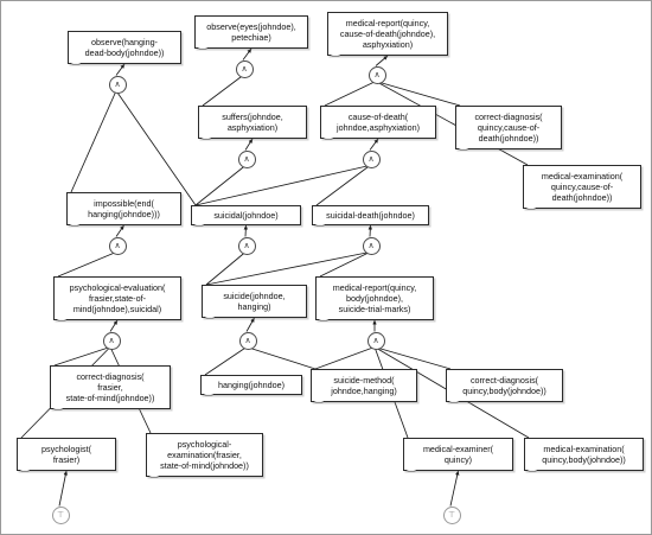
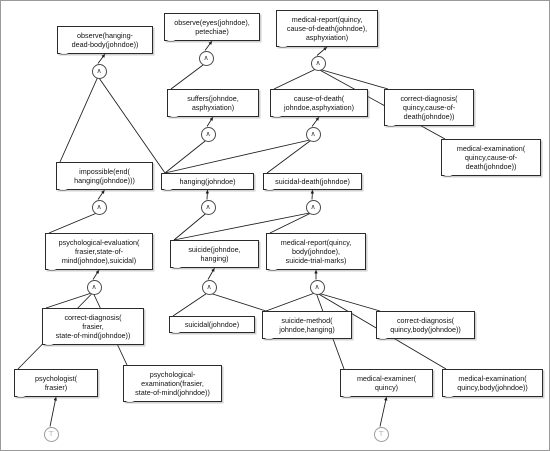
  observe(hanging-
  dead-body(johndoe))
  observe(eyes(johndoe),
  petechiae)
  medical-report(quincy,
  cause-of-death(johndoe),
  asphyxiation)
  suffers(johndoe,
  asphyxiation)
  cause-of-death(
  johndoe,asphyxiation)
  correct-diagnosis(
  quincy,cause-of-
  death(johndoe))
  medical-examination(
  quincy,cause-of-
  death(johndoe))
  impossible(end(
  hanging(johndoe)))
- suicidal(johndoe)
+ hanging(johndoe)
  suicidal-death(johndoe)
  psychological-evaluation(
  frasier,state-of-
  mind(johndoe),suicidal)
  suicide(johndoe,
  hanging)
  medical-report(quincy,
  body(johndoe),
  suicide-trial-marks)
  correct-diagnosis(
  frasier,
  state-of-mind(johndoe))
- hanging(johndoe)
+ suicidal(johndoe)
  suicide-method(
  johndoe,hanging)
  correct-diagnosis(
  quincy,body(johndoe))
  psychologist(
  frasier)
  psychological-
  examination(frasier,
  state-of-mind(johndoe))
  medical-examiner(
  quincy)
  medical-examination(
  quincy,body(johndoe))
  ∧
  ∧
  ∧
  ∧
  ∧
  ∧
  ∧
  ∧
  ∧
  ∧
  ∧
